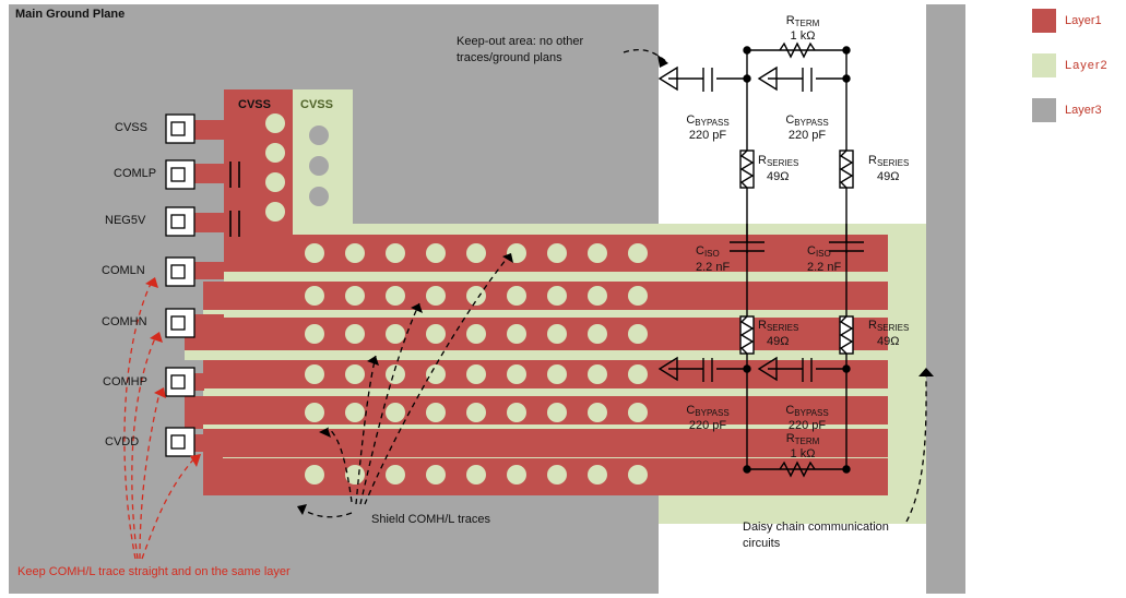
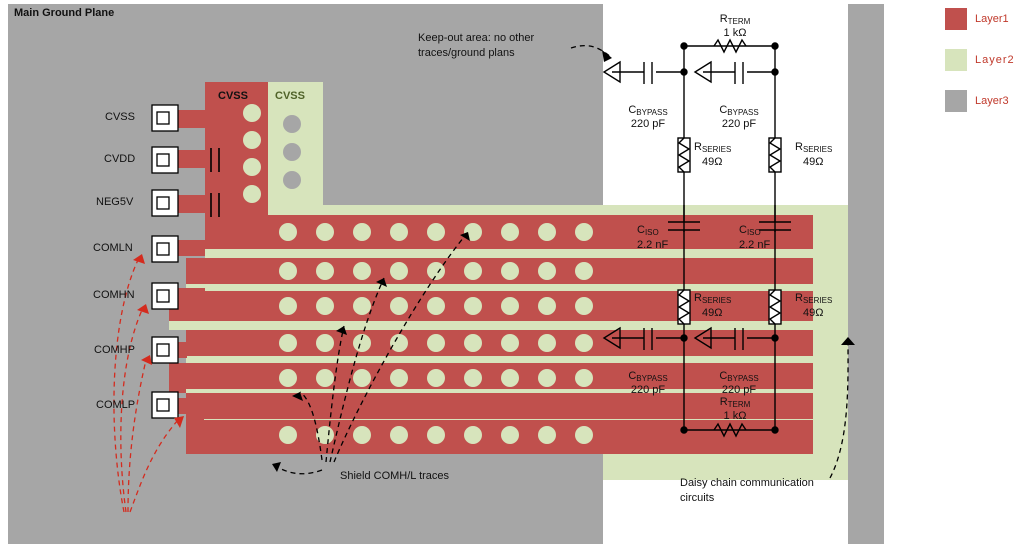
  Main Ground Plane
  CVSS
  CVSS
  CVSS
- COMLP
+ CVDD
  NEG5V
  COMLN
  COMHN
  COMHP
- CVDD
+ COMLP
  Keep-out area: no other
  traces/ground plans
  Shield COMH/L traces
  Daisy chain communication
  circuits
- Keep COMH/L trace straight and on the same layer
  RTERM
  1 kΩ
  CBYPASS
  220 pF
  CBYPASS
  220 pF
  RSERIES
  49Ω
  RSERIES
  49Ω
  CISO
  2.2 nF
  CISO
  2.2 nF
  RSERIES
  49Ω
  RSERIES
  49Ω
  CBYPASS
  220 pF
  CBYPASS
  220 pF
  RTERM
  1 kΩ
  Layer1
  Layer2
  Layer3
